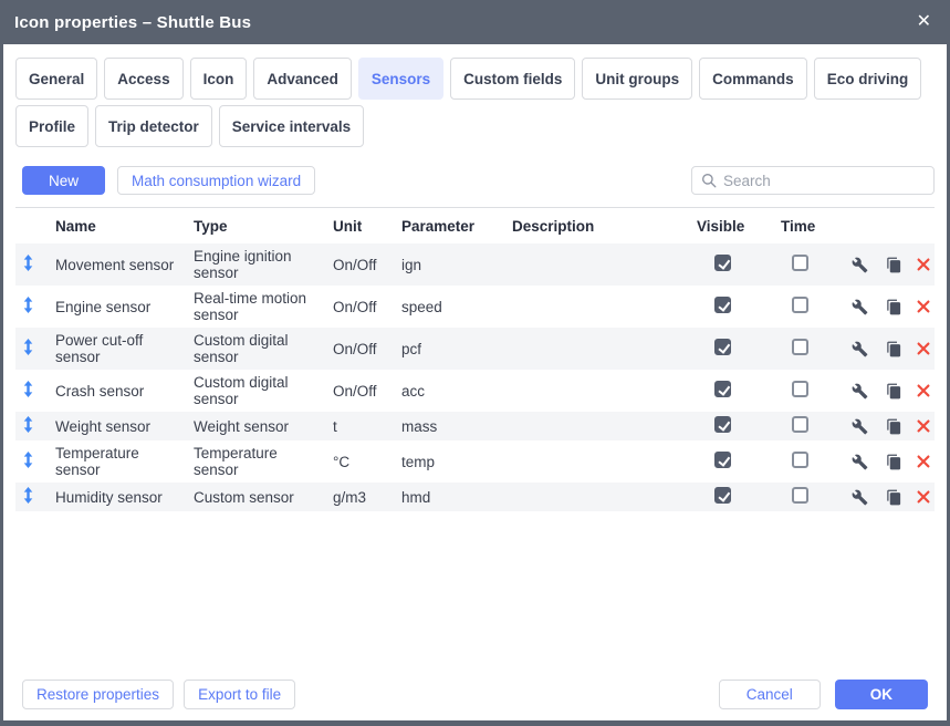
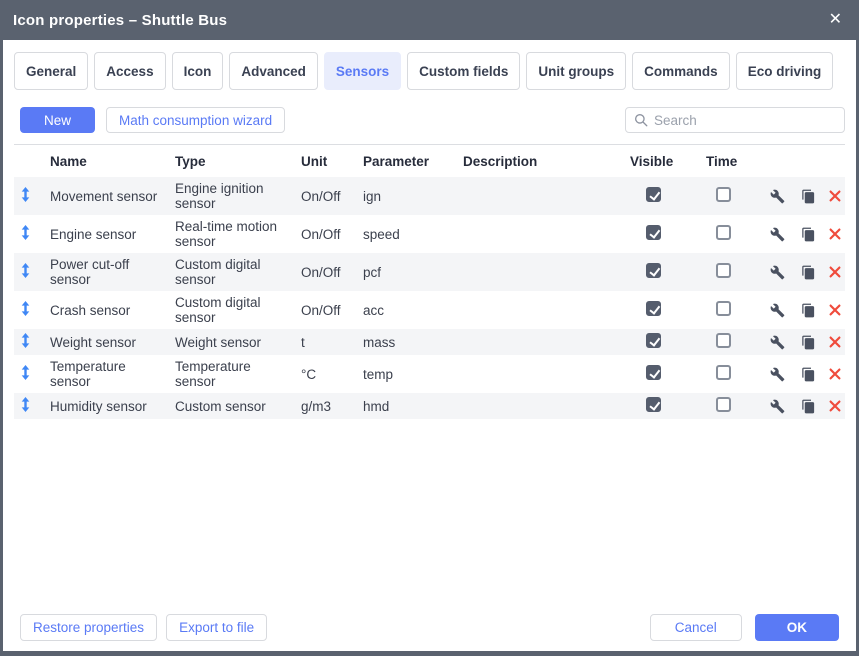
  Icon properties – Shuttle Bus
  ✕
  General
  Access
  Icon
  Advanced
  Sensors
  Custom fields
  Unit groups
  Commands
  Eco driving
- Profile
- Trip detector
- Service intervals
  New
  Math consumption wizard
  Search
  Name
  Type
  Unit
  Parameter
  Description
  Visible
  Time
  Movement sensor
  Engine ignition sensor
  On/Off
  ign
  Engine sensor
  Real-time motion sensor
  On/Off
  speed
  Power cut-off sensor
  Custom digital sensor
  On/Off
  pcf
  Crash sensor
  Custom digital sensor
  On/Off
  acc
  Weight sensor
  Weight sensor
  t
  mass
  Temperature sensor
  Temperature sensor
  °C
  temp
  Humidity sensor
  Custom sensor
  g/m3
  hmd
  Restore properties
  Export to file
  Cancel
  OK
